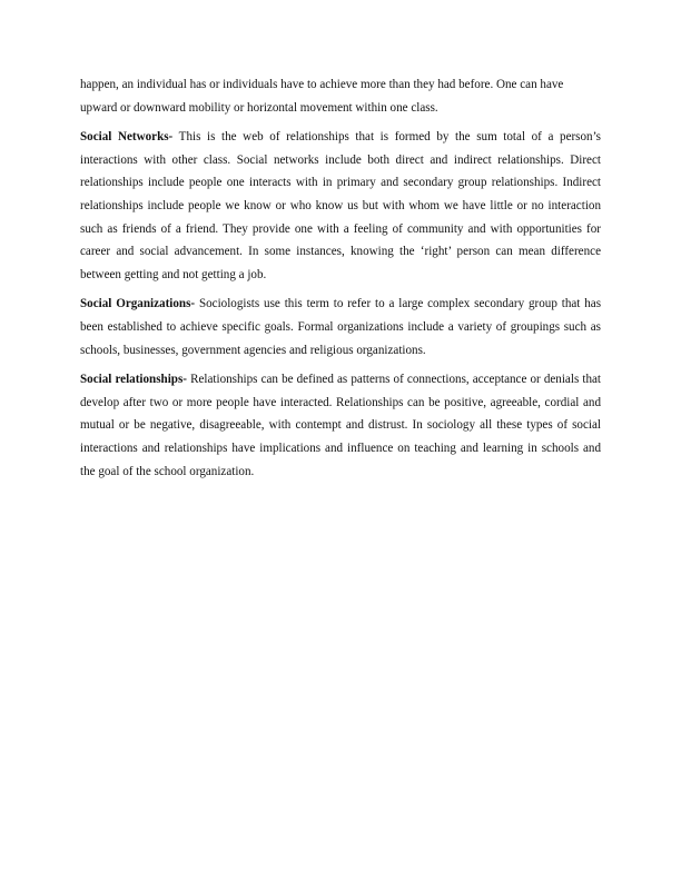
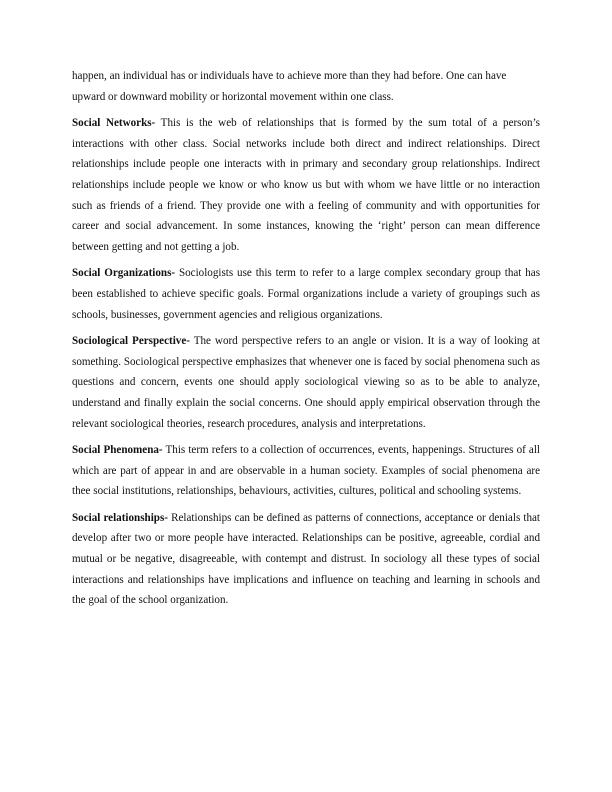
  happen, an individual has or individuals have to achieve more than they had before. One can have upward or downward mobility or horizontal movement within one class.
  Social Networks- This is the web of relationships that is formed by the sum total of a person’s interactions with other class. Social networks include both direct and indirect relationships. Direct relationships include people one interacts with in primary and secondary group relationships. Indirect relationships include people we know or who know us but with whom we have little or no interaction such as friends of a friend. They provide one with a feeling of community and with opportunities for career and social advancement. In some instances, knowing the ‘right’ person can mean difference between getting and not getting a job.
  Social Organizations- Sociologists use this term to refer to a large complex secondary group that has been established to achieve specific goals. Formal organizations include a variety of groupings such as schools, businesses, government agencies and religious organizations.
+ Sociological Perspective- The word perspective refers to an angle or vision. It is a way of looking at something. Sociological perspective emphasizes that whenever one is faced by social phenomena such as questions and concern, events one should apply sociological viewing so as to be able to analyze, understand and finally explain the social concerns. One should apply empirical observation through the relevant sociological theories, research procedures, analysis and interpretations.
+ Social Phenomena- This term refers to a collection of occurrences, events, happenings. Structures of all which are part of appear in and are observable in a human society. Examples of social phenomena are thee social institutions, relationships, behaviours, activities, cultures, political and schooling systems.
  Social relationships- Relationships can be defined as patterns of connections, acceptance or denials that develop after two or more people have interacted. Relationships can be positive, agreeable, cordial and mutual or be negative, disagreeable, with contempt and distrust. In sociology all these types of social interactions and relationships have implications and influence on teaching and learning in schools and the goal of the school organization.
